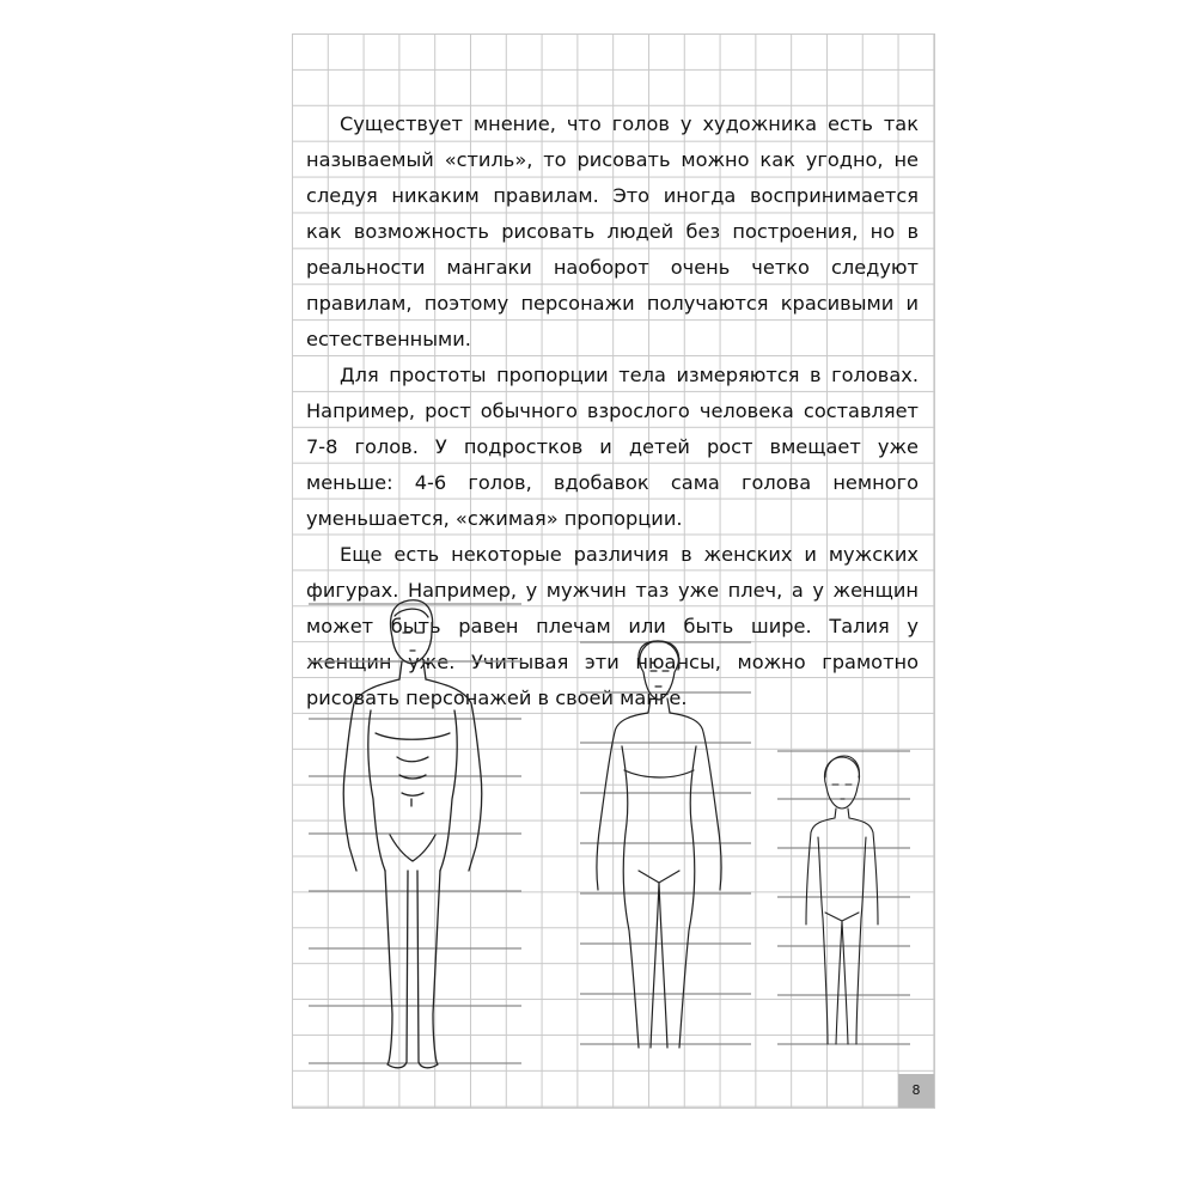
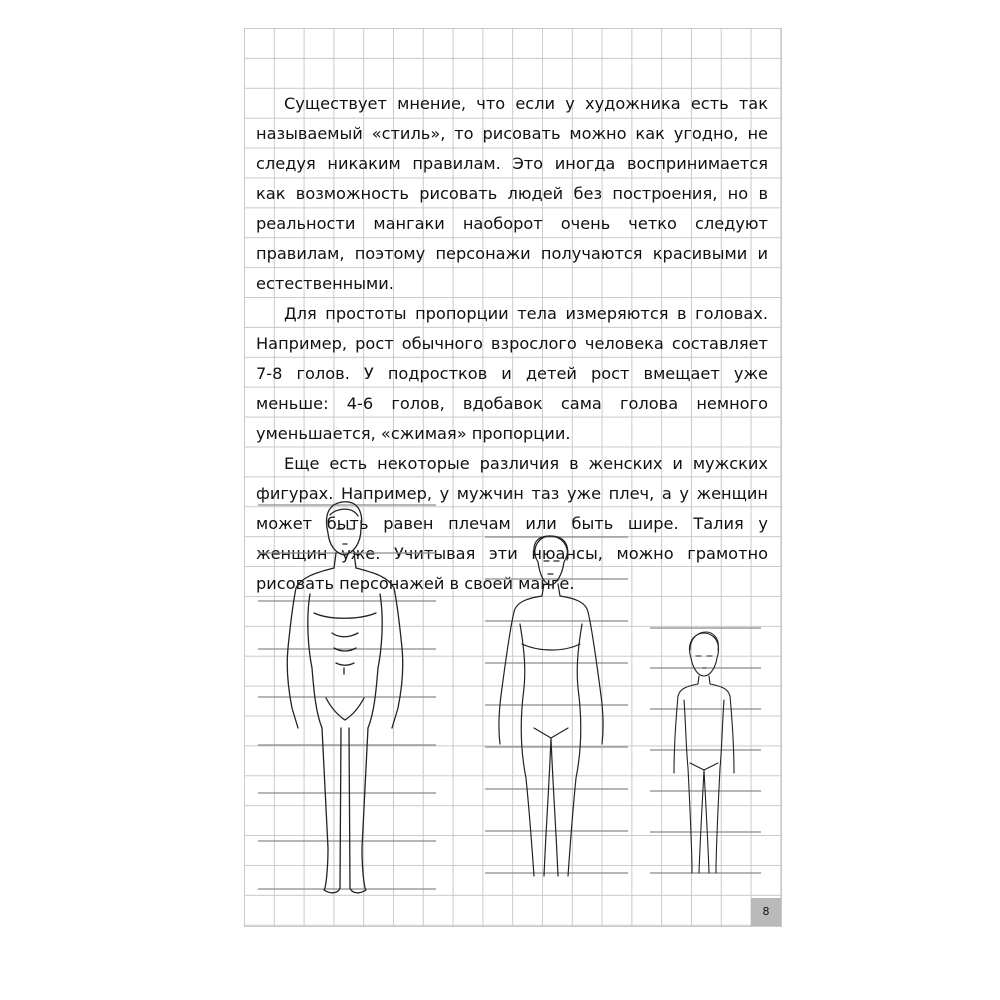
- Существует мнение, что голов у художника есть так называемый «стиль», то рисовать можно как угодно, не следуя никаким правилам. Это иногда воспринимается как возможность рисовать людей без построения, но в реальности мангаки наоборот очень четко следуют правилам, поэтому персонажи получаются красивыми и естественными.
+ Существует мнение, что если у художника есть так называемый «стиль», то рисовать можно как угодно, не следуя никаким правилам. Это иногда воспринимается как возможность рисовать людей без построения, но в реальности мангаки наоборот очень четко следуют правилам, поэтому персонажи получаются красивыми и естественными.
  Для простоты пропорции тела измеряются в головах. Например, рост обычного взрослого человека составляет 7-8 голов. У подростков и детей рост вмещает уже меньше: 4-6 голов, вдобавок сама голова немного уменьшается, «сжимая» пропорции.
  Еще есть некоторые различия в женских и мужских фигурах. Например, у мужчин таз уже плеч, а у женщин может быть равен плечам или быть шире. Талия у ывая эти нюансы, можно грамотно рисовать персонажей в своей мане.
  8
